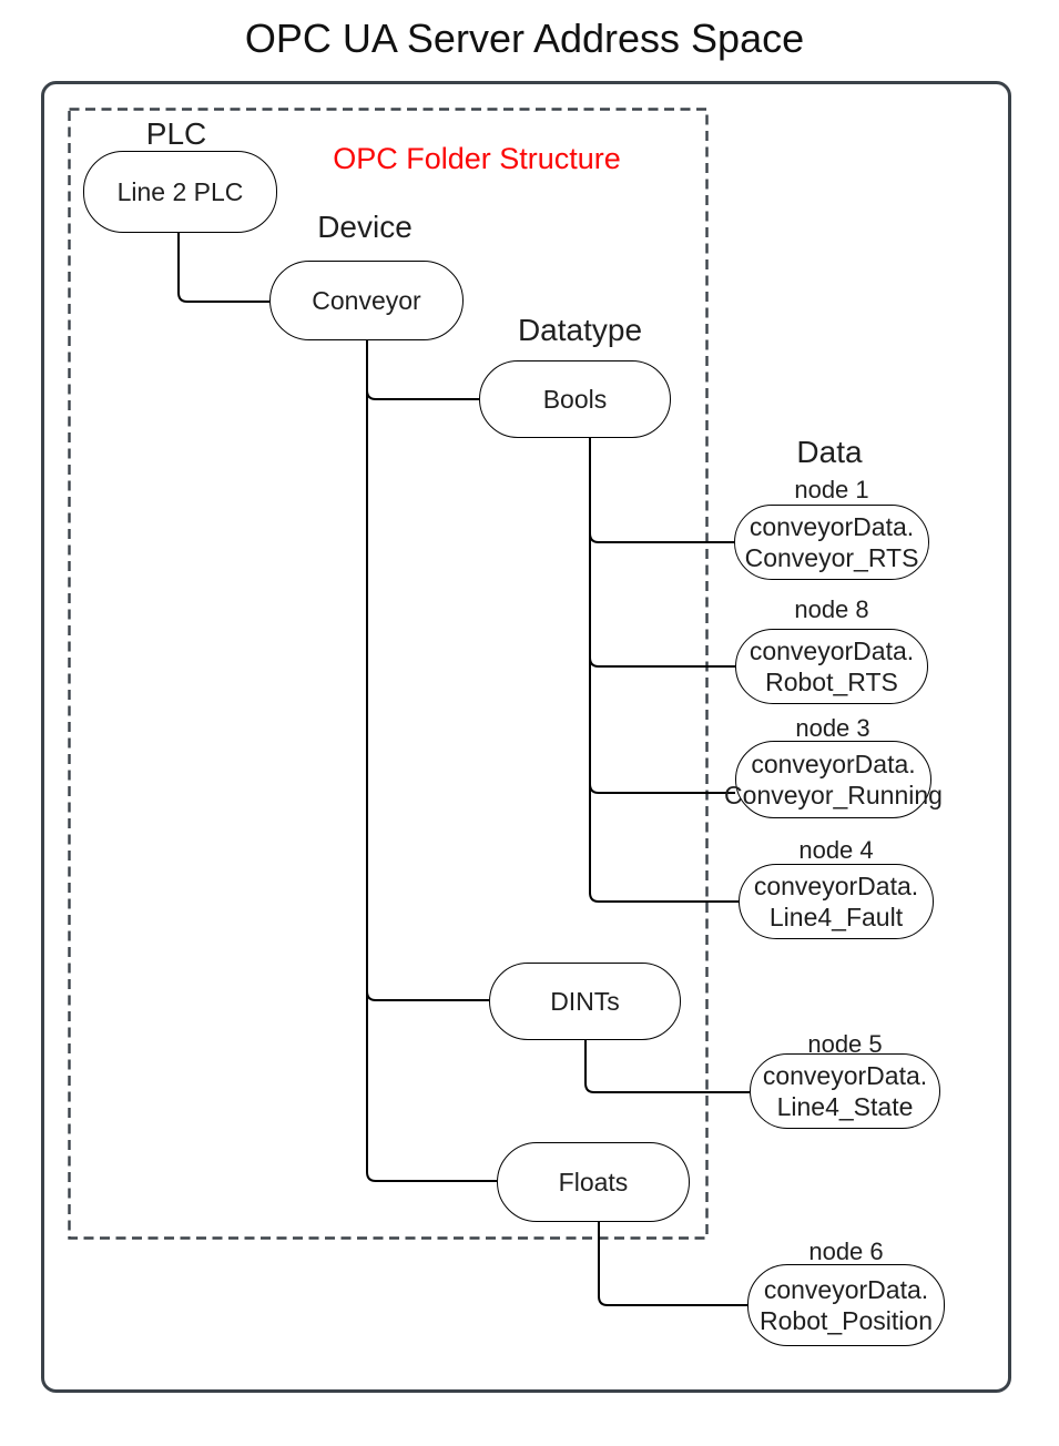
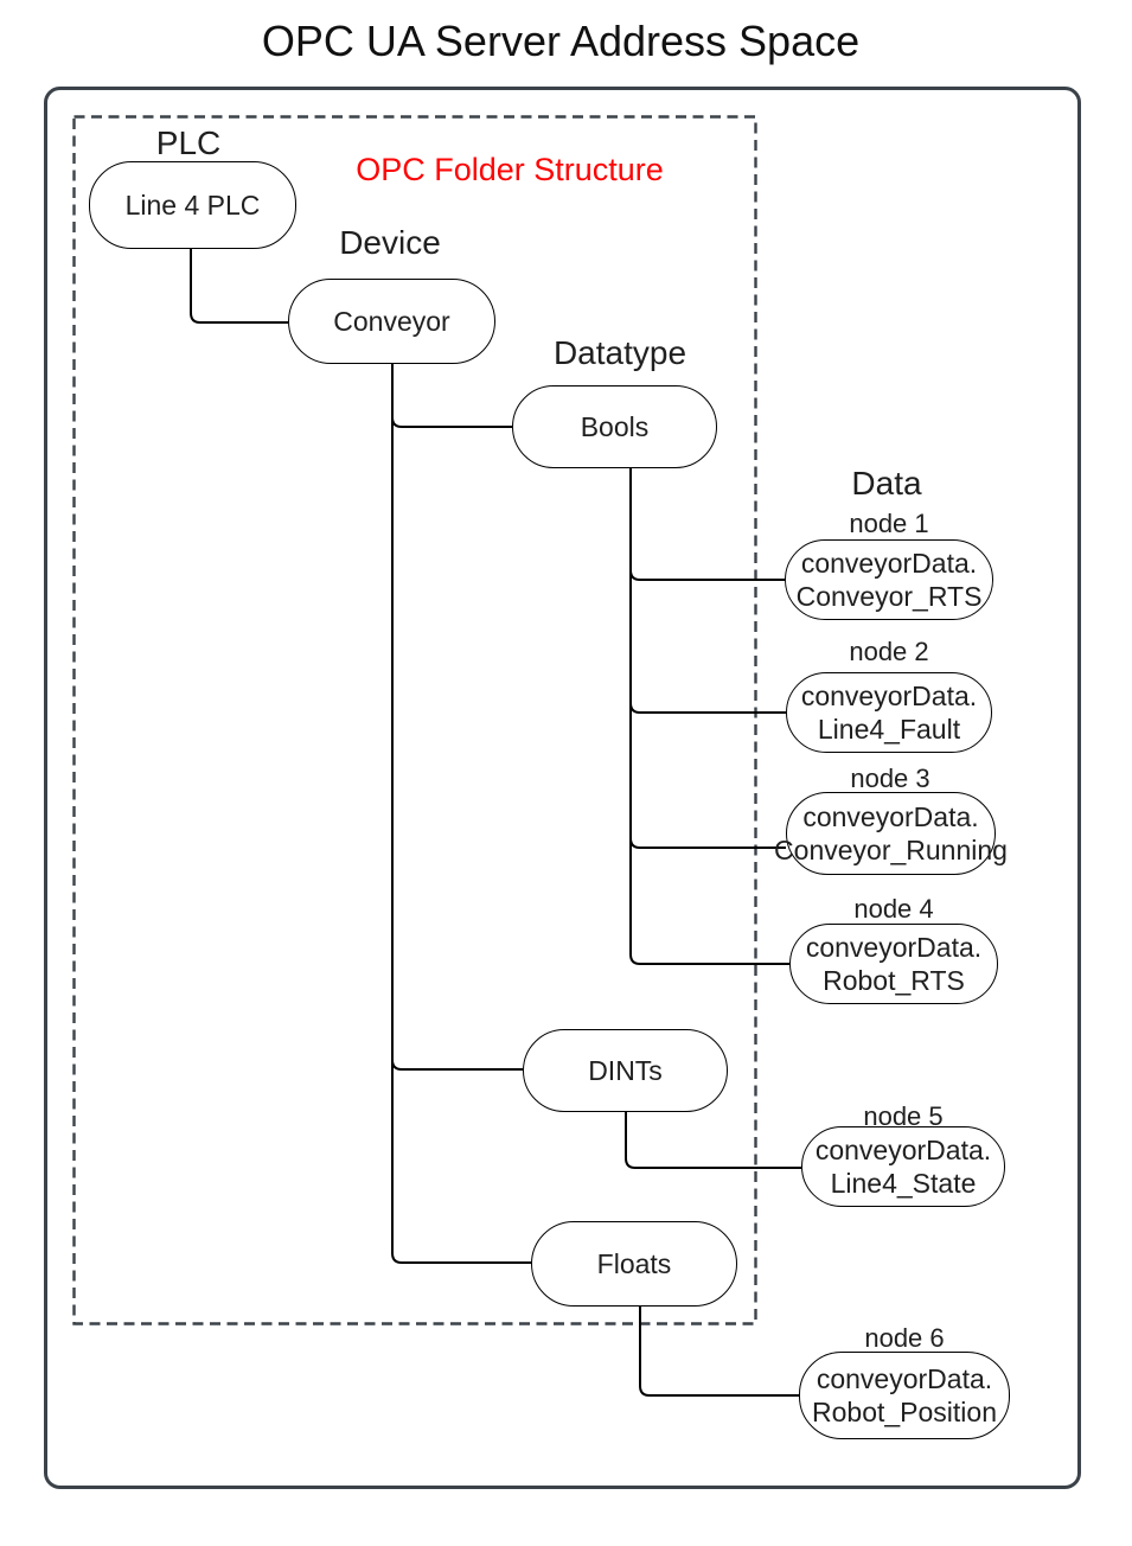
  OPC UA Server Address Space
  OPC Folder Structure
  PLC
  Device
  Datatype
  Data
- Line 2 PLC
+ Line 4 PLC
  Conveyor
  Bools
  DINTs
  Floats
  node 1
- node 8
+ node 2
  node 3
  node 4
  node 5
  node 6
  conveyorData.
  Conveyor_RTS
  conveyorData.
- Robot_RTS
+ Line4_Fault
  conveyorData.
  Conveyor_Running
  conveyorData.
- Line4_Fault
+ Robot_RTS
  conveyorData.
  Line4_State
  conveyorData.
  Robot_Position
